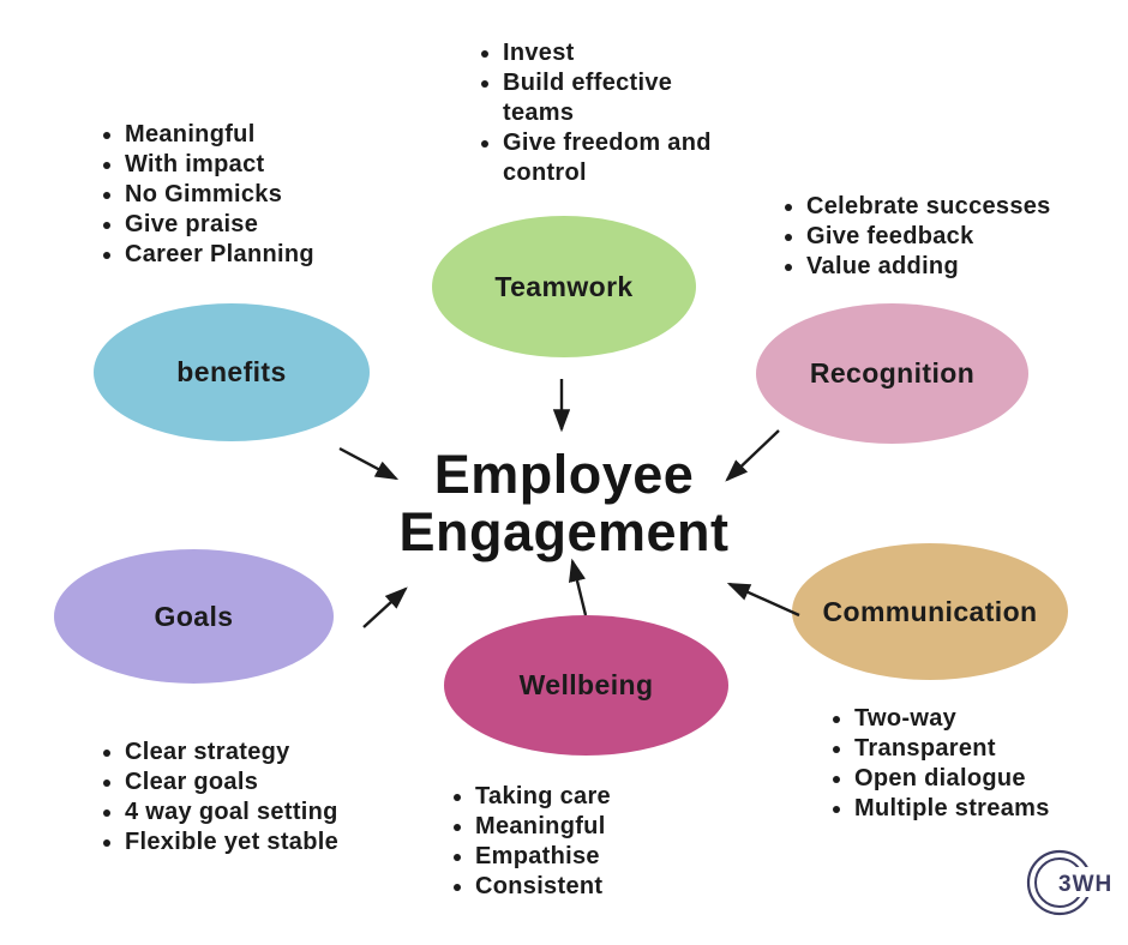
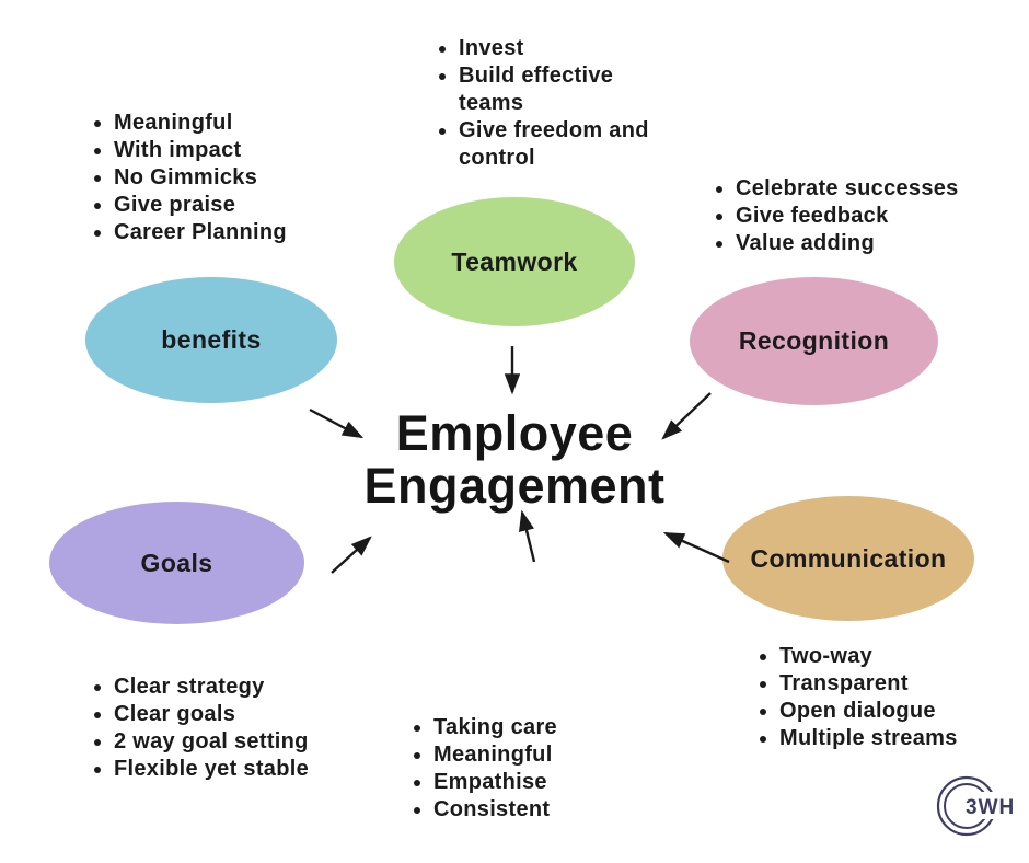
  Meaningful
  With impact
  No Gimmicks
  Give praise
  Career Planning
  Invest
  Build effective
  teams
  Give freedom and
  control
  Celebrate successes
  Give feedback
  Value adding
  Clear strategy
  Clear goals
- 4 way goal setting
+ 2 way goal setting
  Flexible yet stable
  Taking care
  Meaningful
  Empathise
  Consistent
  Two-way
  Transparent
  Open dialogue
  Multiple streams
  benefits
  Teamwork
  Recognition
  Goals
- Wellbeing
  Communication
  Employee
  Engagement
  3WH
